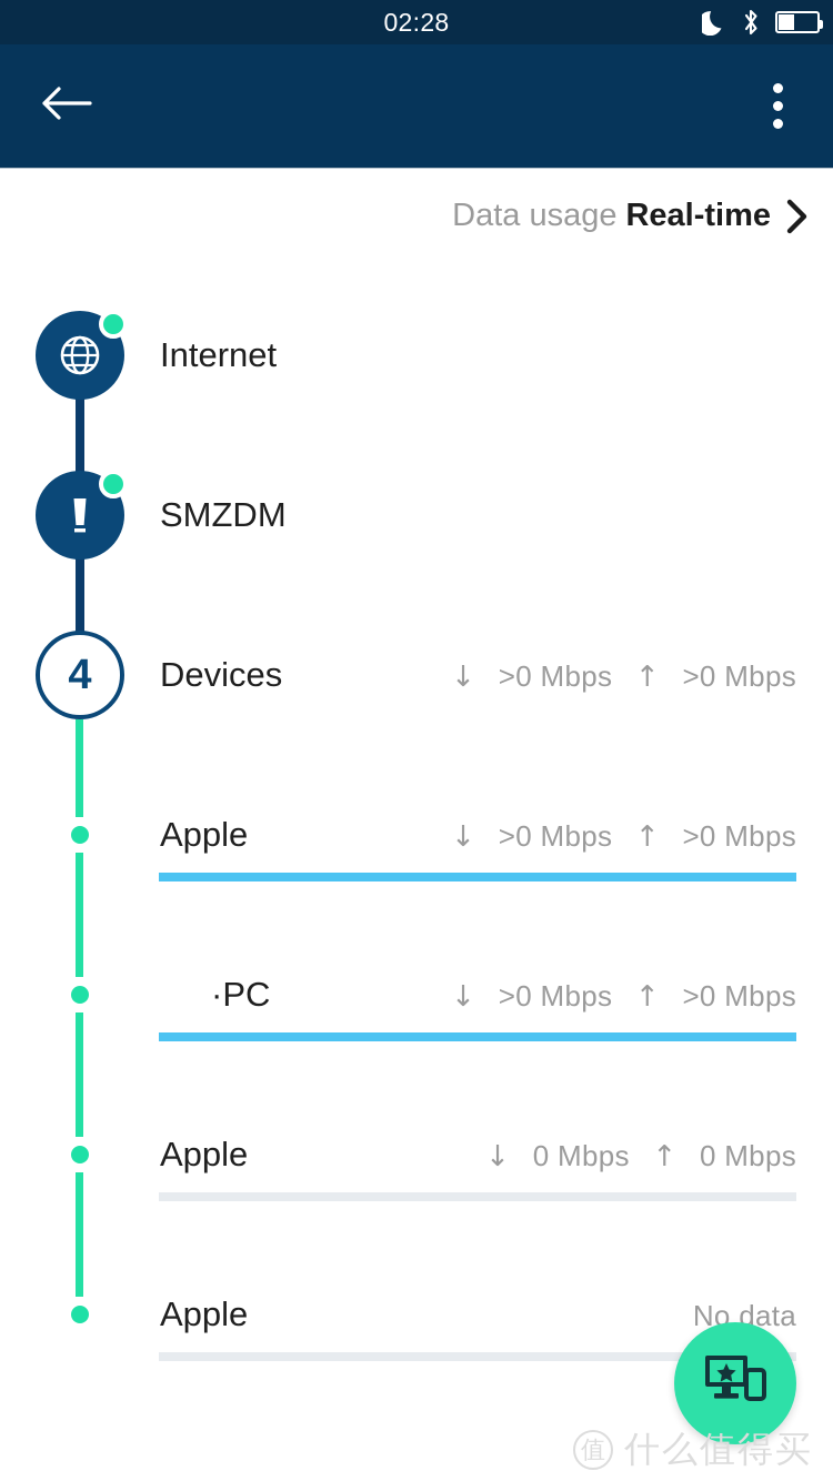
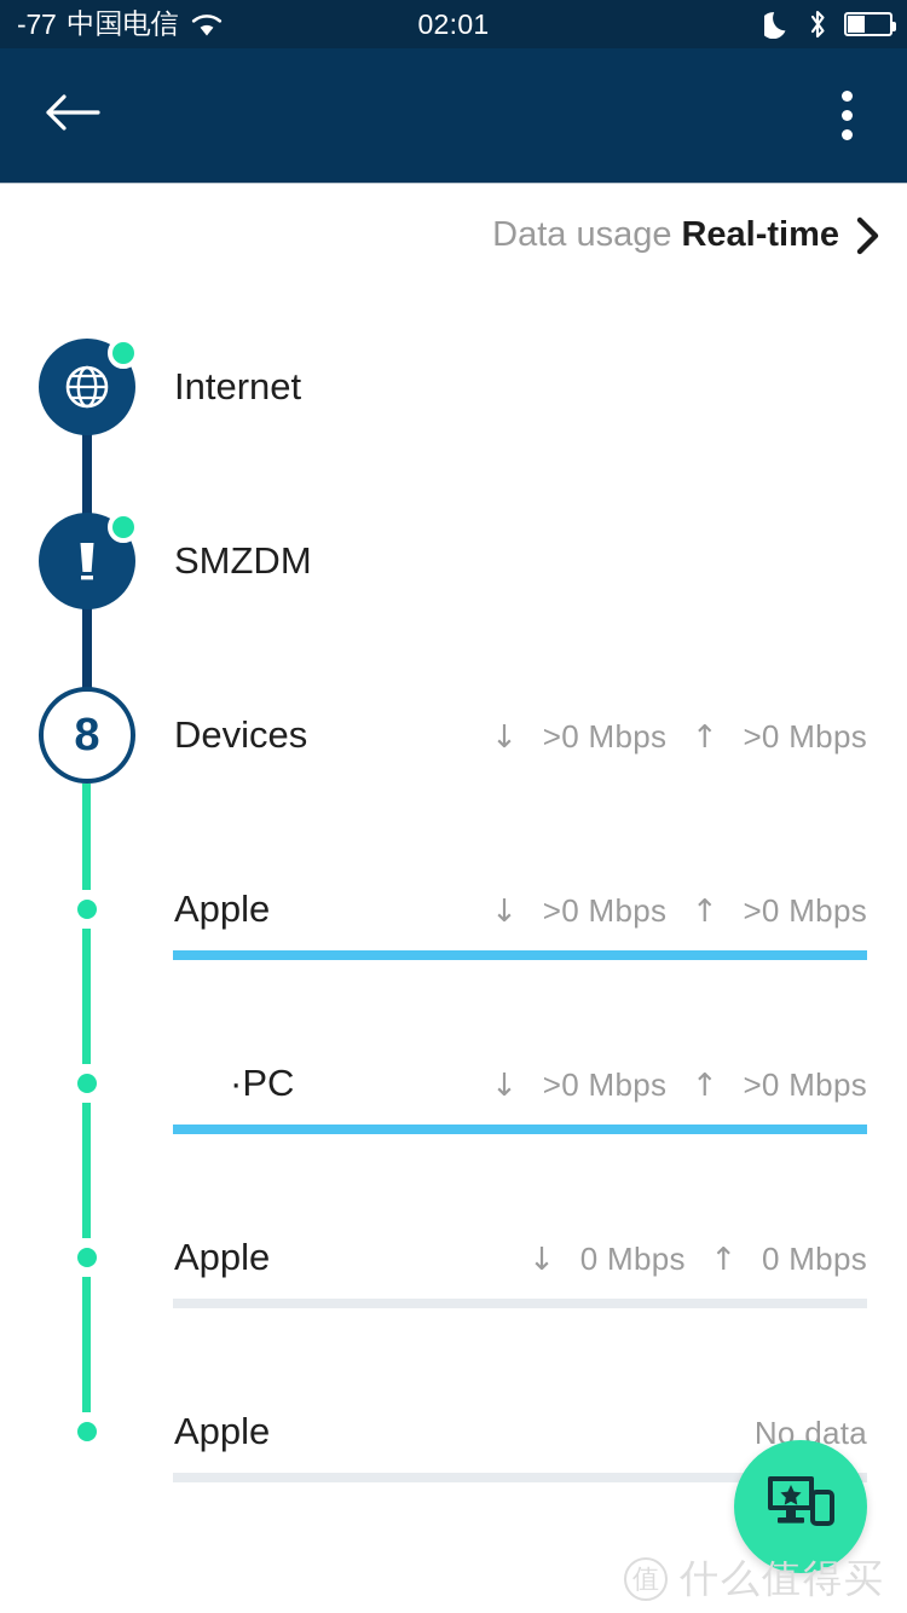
+ -77
+ 中国电信
- 02:28
+ 02:01
  Data usage
  Real-time
- 4
+ 8
  Internet
  SMZDM
  Devices
  ↓ >0 Mbps ↑ >0 Mbps
  Apple
  ↓ >0 Mbps ↑ >0 Mbps
  ·PC
  ↓ >0 Mbps ↑ >0 Mbps
  Apple
  ↓ 0 Mbps ↑ 0 Mbps
  Apple
  No data
  值
  什么值得买
